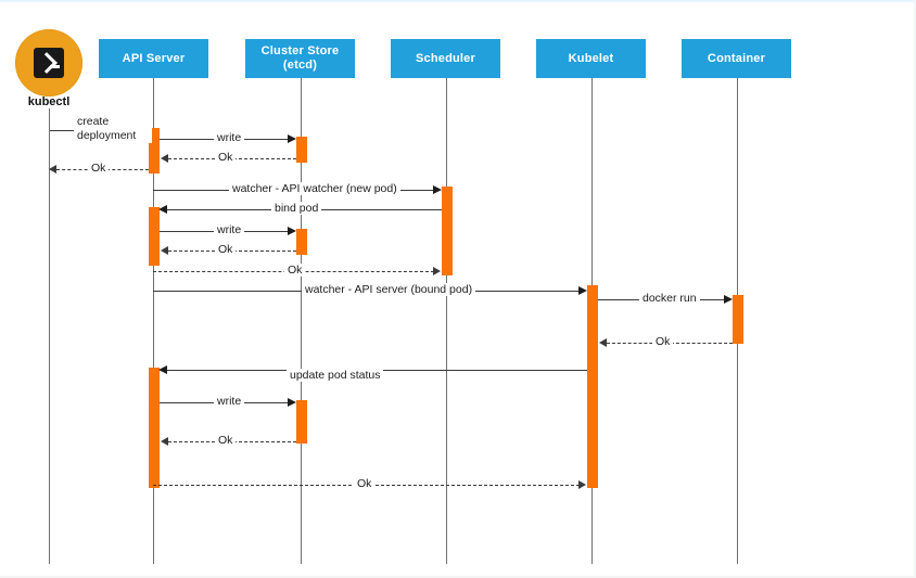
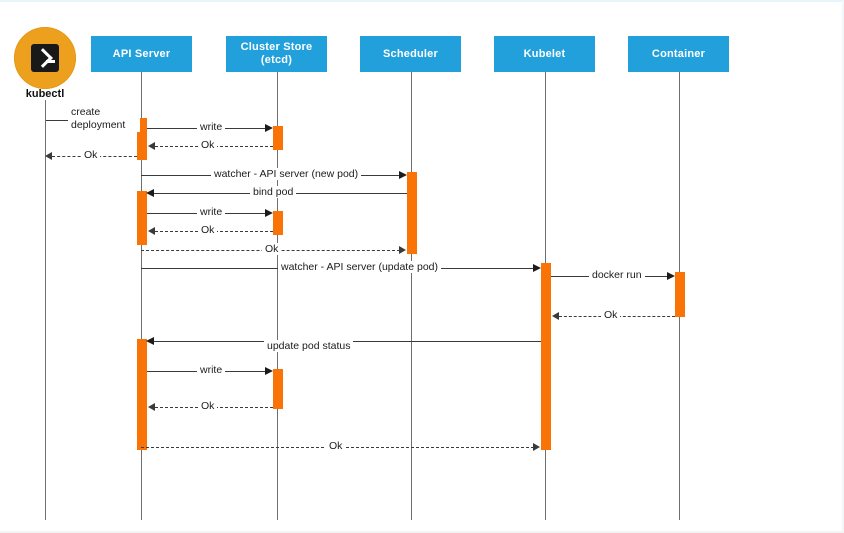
  kubectl
  API Server
  Cluster Store
  (etcd)
  Scheduler
  Kubelet
  Container
  create deployment
  write
  Ok
  Ok
- watcher - API watcher (new pod)
+ watcher - API server (new pod)
  bind pod
  write
  Ok
  Ok
- watcher - API server (bound pod)
+ watcher - API server (update pod)
  docker run
  Ok
  update pod status
  write
  Ok
  Ok
